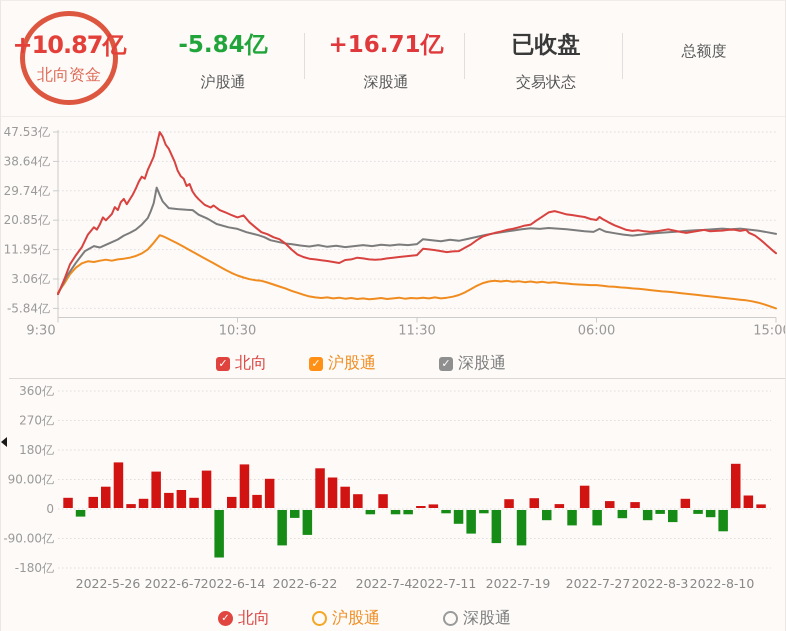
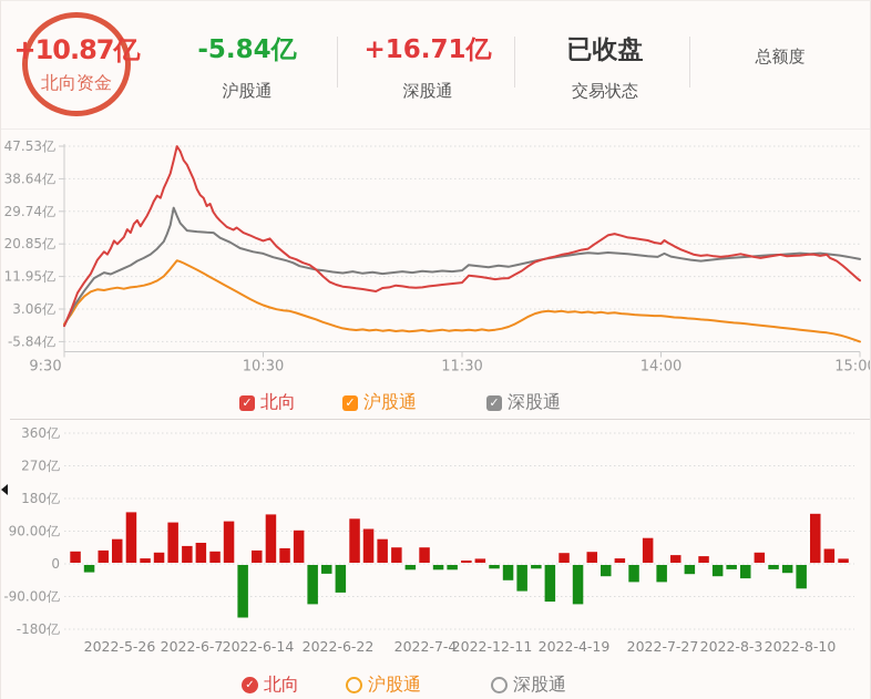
  +10.87亿
  北向资金
  -5.84亿
  沪股通
  +16.71亿
  深股通
  已收盘
  交易状态
  总额度
  47.53亿
  38.64亿
  29.74亿
  20.85亿
  11.95亿
  3.06亿
  -5.84亿
  9:30
  10:30
  11:30
- 06:00
+ 14:00
  15:0
  ✓
  北向
  ✓
  沪股通
  ✓
  深股通
  360亿
  270亿
  180亿
  90.00亿
  0
  -90.00亿
  -180亿
  2022-5-26
  2022-6-7
  2022-6-14
  2022-6-22
  2022-7-4
- 2022-7-11
+ 2022-12-11
- 2022-7-19
+ 2022-4-19
  2022-7-27
  2022-8-3
  2022-8-10
  ✓
  北向
  沪股通
  深股通
